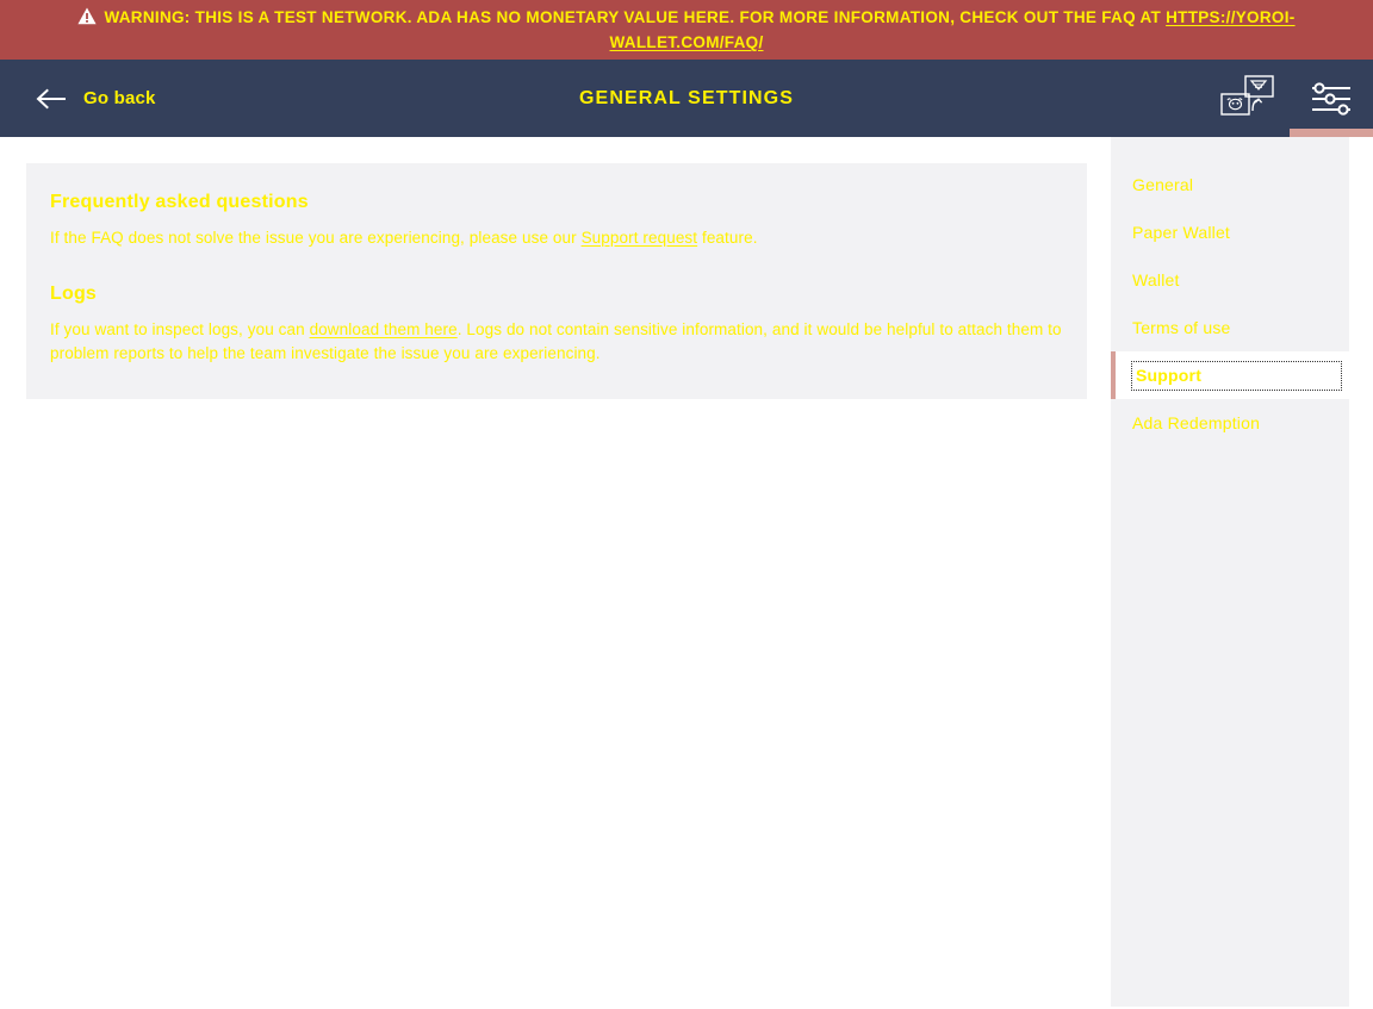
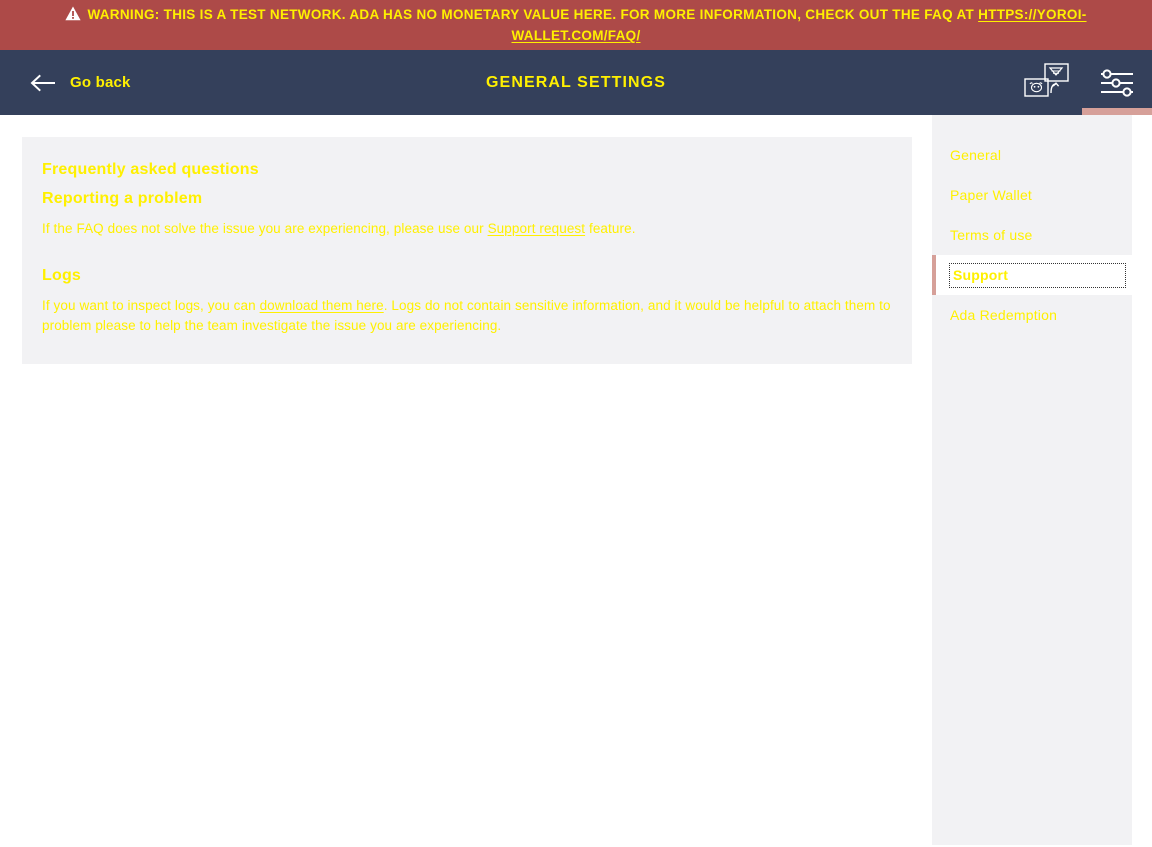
  WARNING: THIS IS A TEST NETWORK. ADA HAS NO MONETARY VALUE HERE. FOR MORE INFORMATION, CHECK OUT THE FAQ AT HTTPS://YOROI-WALLET.COM/FAQ/
  Go back
  GENERAL SETTINGS
  Frequently asked questions
+ Reporting a problem
  If the FAQ does not solve the issue you are experiencing, please use our Support request feature.
  Logs
- If you want to inspect logs, you can download them here. Logs do not contain sensitive information, and it would be helpful to attach them to problem reports to help the team investigate the issue you are experiencing.
+ If you want to inspect logs, you can download them here. Logs do not contain sensitive information, and it would be helpful to attach them to problem please to help the team investigate the issue you are experiencing.
  General
  Paper Wallet
- Wallet
  Terms of use
  Support
  Ada Redemption
